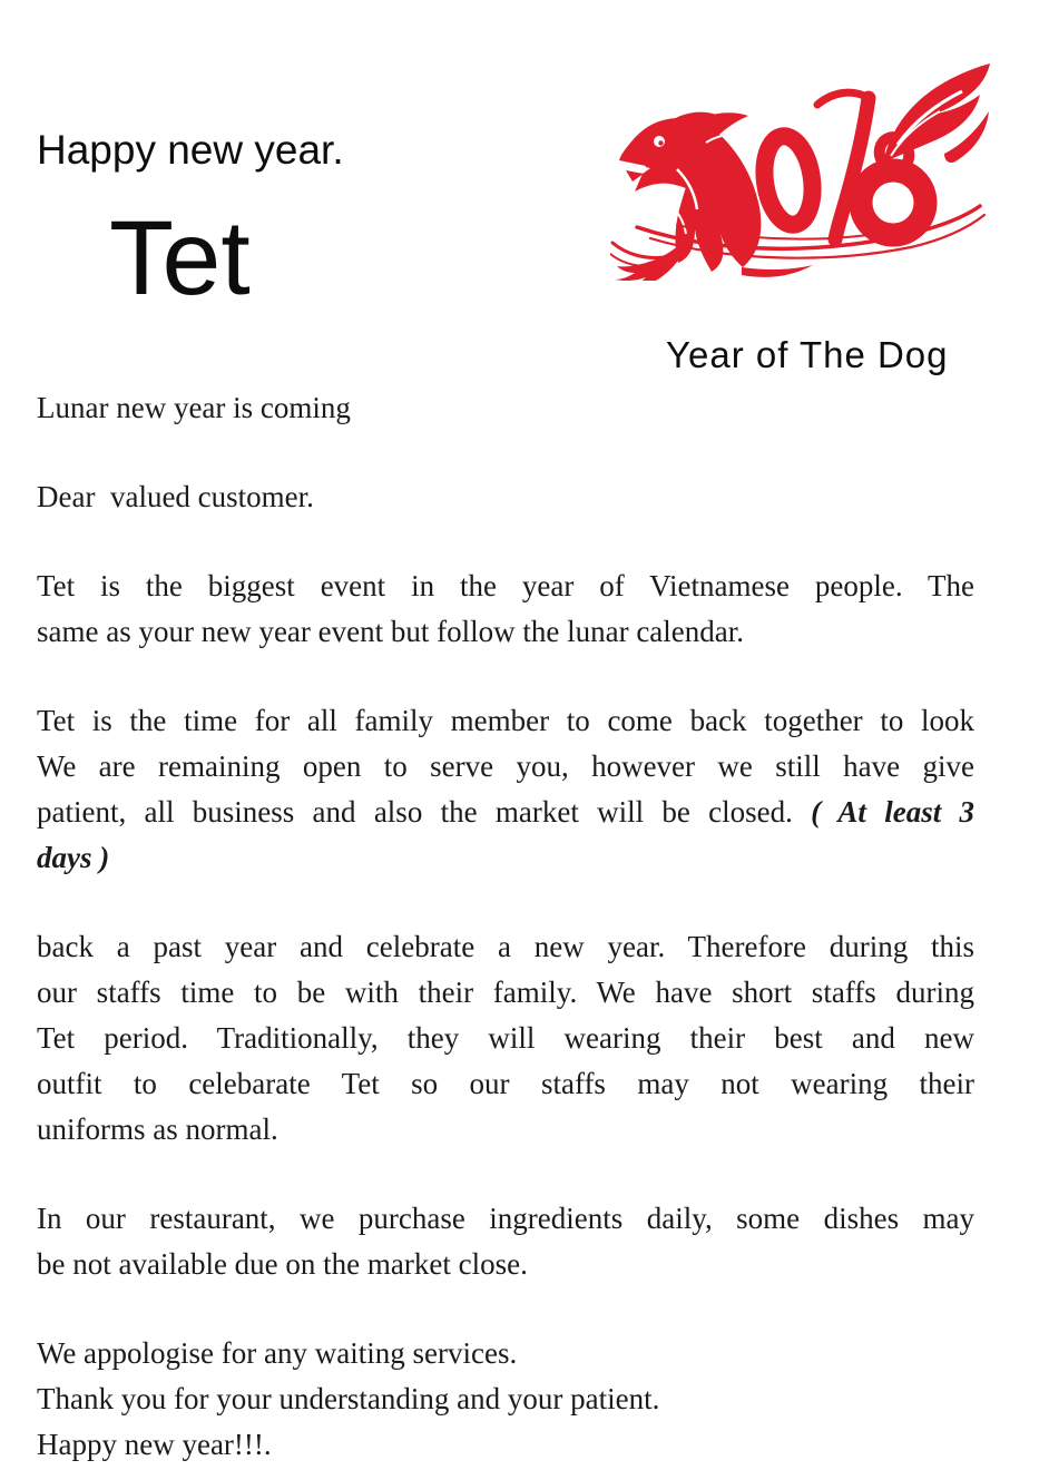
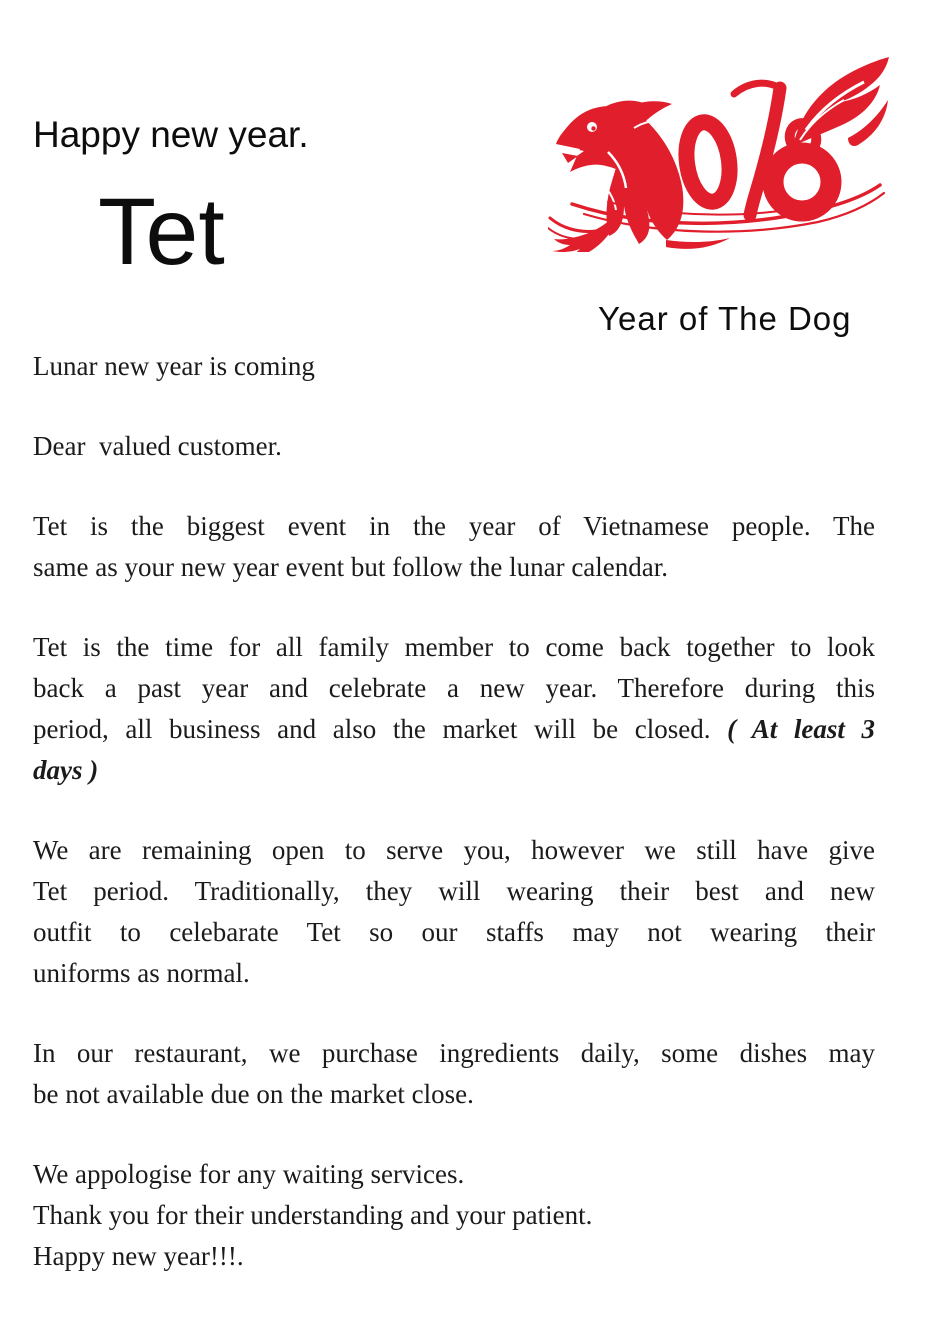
  Happy new year.
  Tet
  Year of The Dog
  Lunar new year is coming
  Dear valued customer.
  Tet is the biggest event in the year of Vietnamese people. The
  same as your new year event but follow the lunar calendar.
  Tet is the time for all family member to come back together to look
- We are remaining open to serve you, however we still have give
+ back a past year and celebrate a new year. Therefore during this
- patient, all business and also the market will be closed. ( At least 3
+ period, all business and also the market will be closed. ( At least 3
  days )
- back a past year and celebrate a new year. Therefore during this
+ We are remaining open to serve you, however we still have give
- our staffs time to be with their family. We have short staffs during
  Tet period. Traditionally, they will wearing their best and new
  outfit to celebarate Tet so our staffs may not wearing their
  uniforms as normal.
  In our restaurant, we purchase ingredients daily, some dishes may
  be not available due on the market close.
  We appologise for any waiting services.
- Thank you for your understanding and your patient.
+ Thank you for their understanding and your patient.
  Happy new year!!!.
